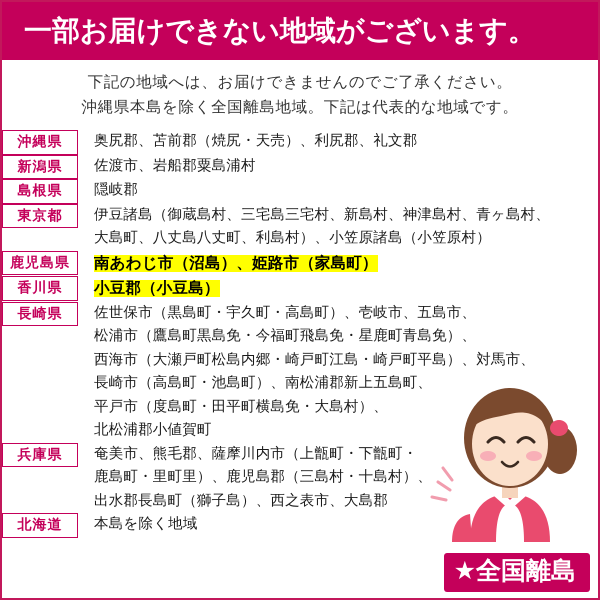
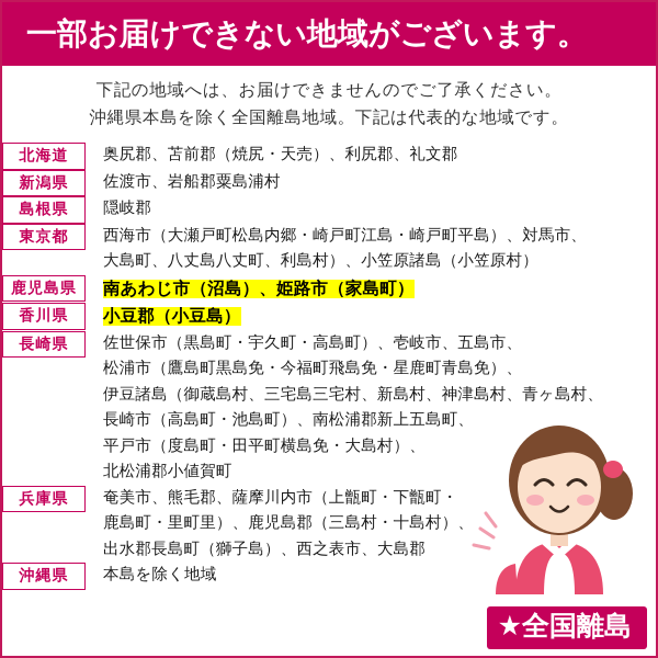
  一部お届けできない地域がございます。
  下記の地域へは、お届けできませんのでご了承ください。
  沖縄県本島を除く全国離島地域。下記は代表的な地域です。
- 沖縄県	奥尻郡、苫前郡（焼尻・天売）、利尻郡、礼文郡
+ 北海道	奥尻郡、苫前郡（焼尻・天売）、利尻郡、礼文郡
  新潟県	佐渡市、岩船郡粟島浦村
  島根県	隠岐郡
- 東京都	伊豆諸島（御蔵島村、三宅島三宅村、新島村、神津島村、青ヶ島村、 大島町、八丈島八丈町、利島村）、小笠原諸島（小笠原村）
+ 東京都	西海市（大瀬戸町松島内郷・崎戸町江島・崎戸町平島）、対馬市、 大島町、八丈島八丈町、利島村）、小笠原諸島（小笠原村）
  鹿児島県	南あわじ市（沼島）、姫路市（家島町）
  香川県	小豆郡（小豆島）
- 長崎県	佐世保市（黒島町・宇久町・高島町）、壱岐市、五島市、 松浦市（鷹島町黒島免・今福町飛島免・星鹿町青島免）、 西海市（大瀬戸町松島内郷・崎戸町江島・崎戸町平島）、対馬市、 長崎市（高島町・池島町）、南松浦郡新上五島町、 平戸市（度島町・田平町横島免・大島村）、 北松浦郡小値賀町
+ 長崎県	佐世保市（黒島町・宇久町・高島町）、壱岐市、五島市、 松浦市（鷹島町黒島免・今福町飛島免・星鹿町青島免）、 伊豆諸島（御蔵島村、三宅島三宅村、新島村、神津島村、青ヶ島村、 長崎市（高島町・池島町）、南松浦郡新上五島町、 平戸市（度島町・田平町横島免・大島村）、 北松浦郡小値賀町
  兵庫県	奄美市、熊毛郡、薩摩川内市（上甑町・下甑町・ 鹿島町・里町里）、鹿児島郡（三島村・十島村）、 出水郡長島町（獅子島）、西之表市、大島郡
- 北海道	本島を除く地域
+ 沖縄県	本島を除く地域
  ★全国離島
